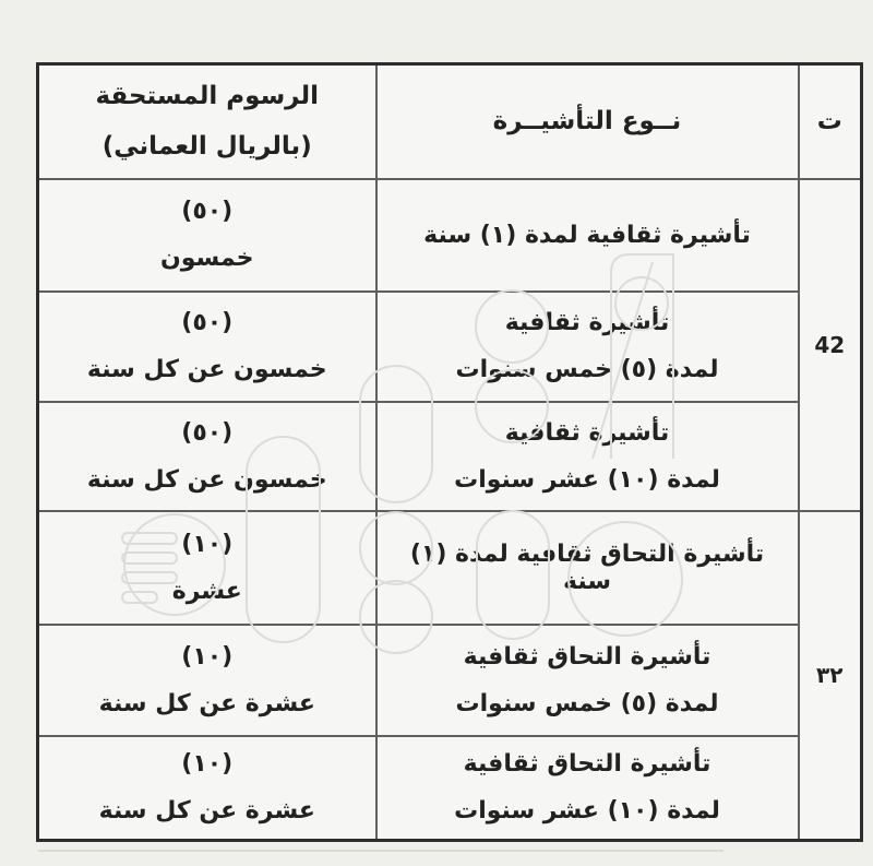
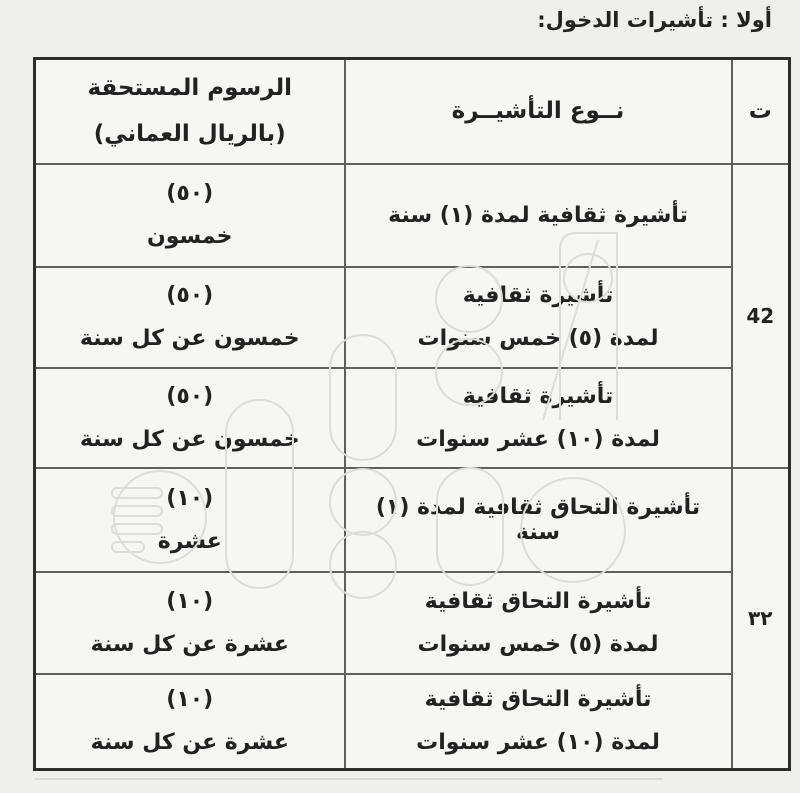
+ أولا : تأشيرات الدخول:
  ت	نــوع التأشيــرة	الرسوم المستحقة (بالريال العماني)
  42	تأشيرة ثقافية لمدة (١) سنة	(٥٠) خمسون
  تأشة ثقافية لمد (٥) خمس سوات	(٥٠) خمسون عن كل سنة
  تأشية ثقاية لمدة (١٠) عشر سنوات	(٥٠) خمسون عن كل سنة
  ٣٢	تأشيرة التحاق ثاية لمة (١) سنة	(١٠) عشرة
  تأشيرة التحاق ثقافية لمدة (٥) خمس سنوات	(١٠) عشرة عن كل سنة
  تأشيرة التحاق ثقافية لمدة (١٠) عشر سنوات	(١٠) عشرة عن كل سنة
